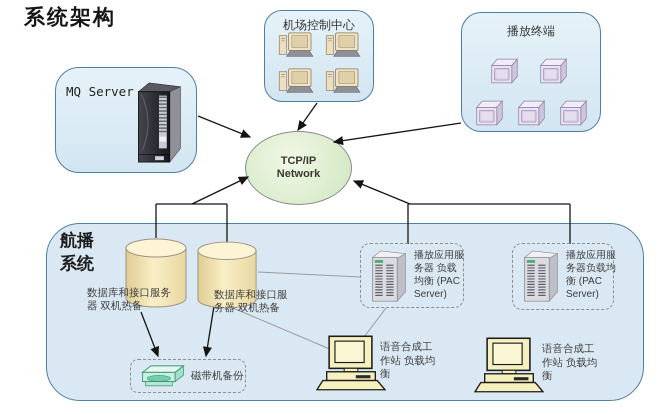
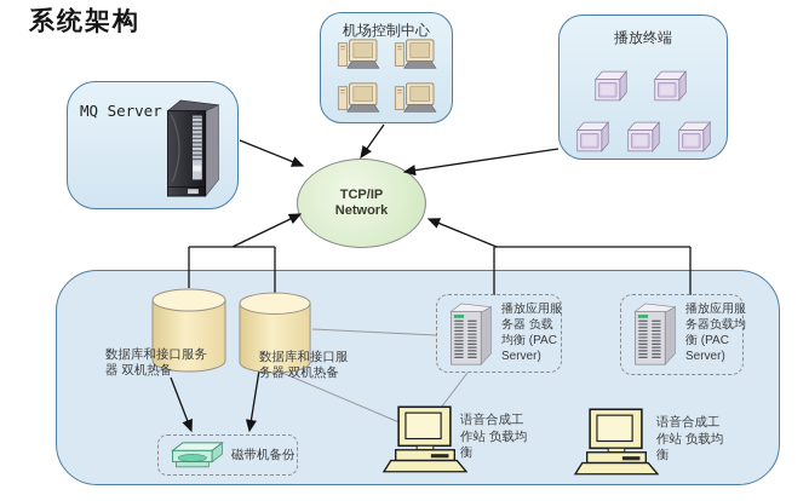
  系统架构
- 航播系统
  TCP/IP Network
  MQ Server
  机场控制中心
  播放终端
  数据库和接口服务器 双机热备
  数据库和接口服务器 双机热备
  磁带机备份
  播放应用服务器 负载均衡 (PAC Server)
  播放应用服务器负载均衡 (PAC Server)
  语音合成工作站 负载均衡
  语音合成工作站 负载均衡
